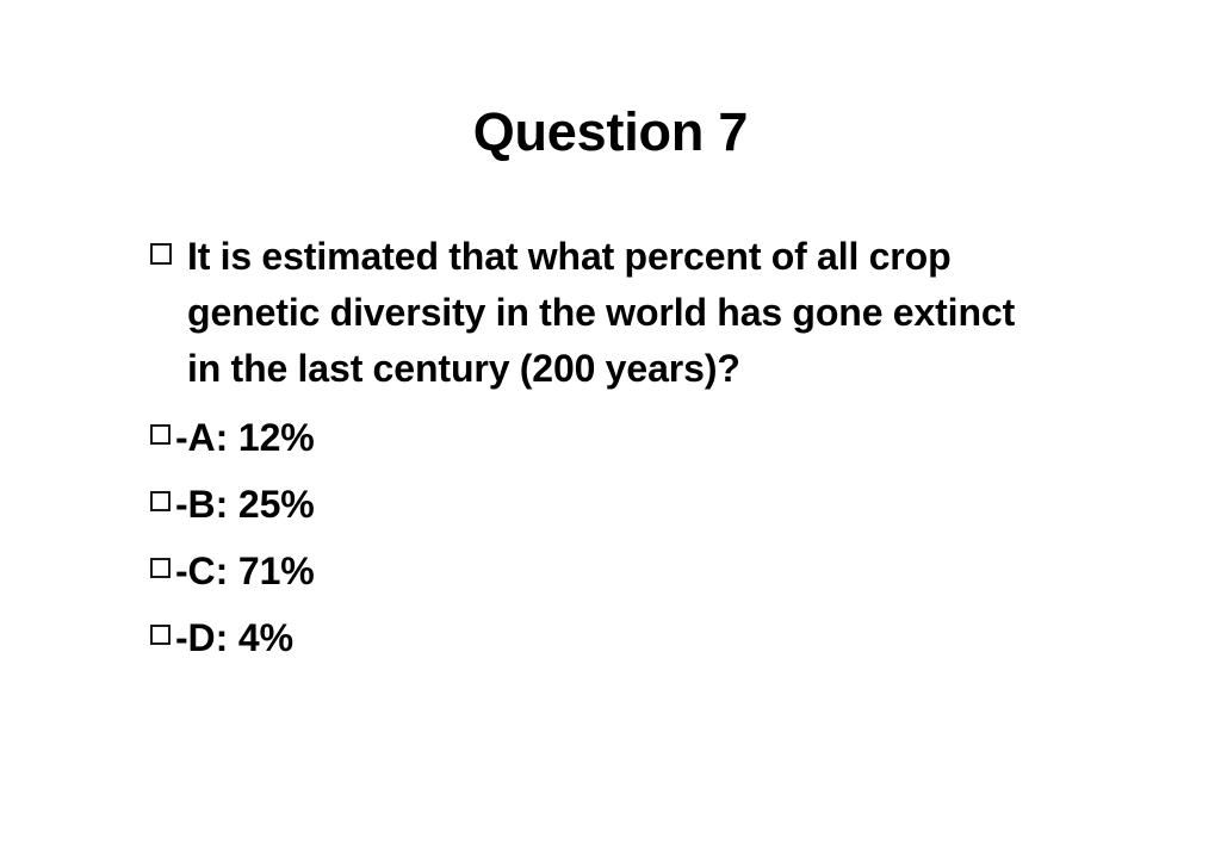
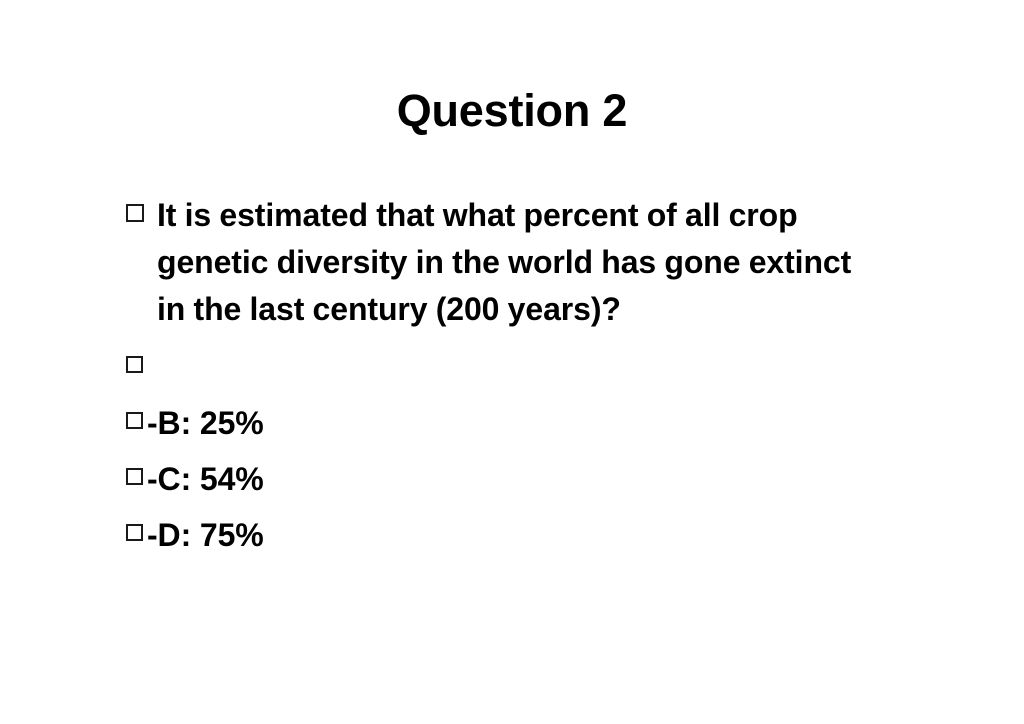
- Question 7
+ Question 2
  It is estimated that what percent of all crop genetic diversity in the world has gone extinct in the last century (200 years)?
- -A: 12%
  -B: 25%
- -C: 71%
+ -C: 54%
- -D: 4%
+ -D: 75%
